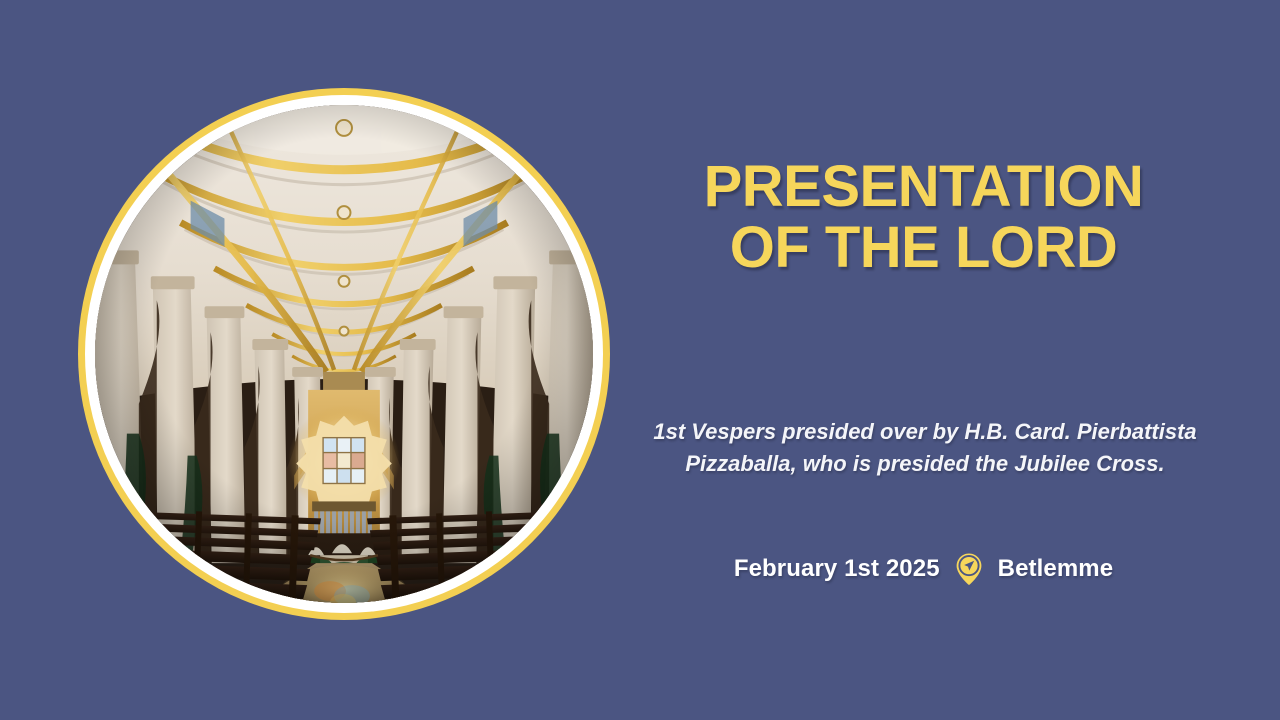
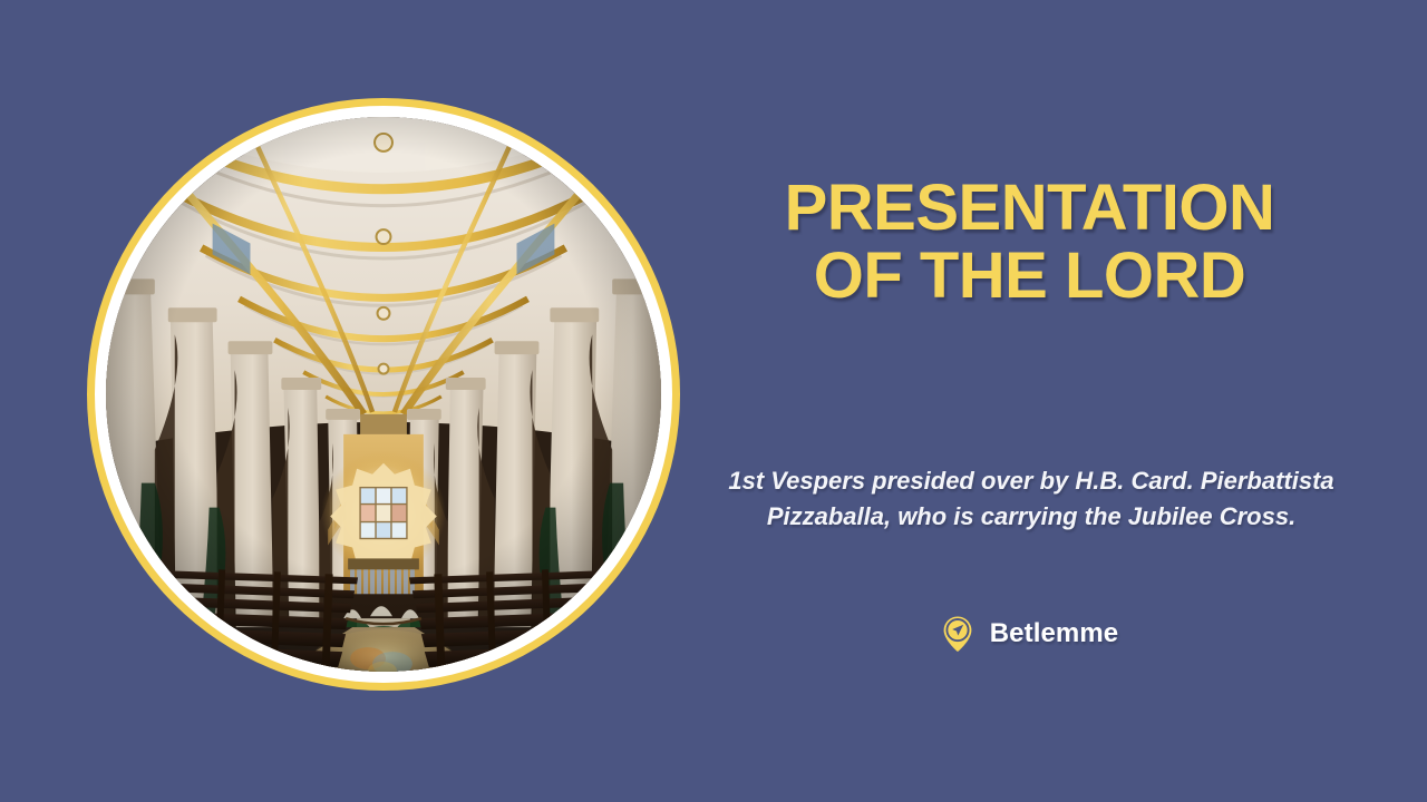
  PRESENTATION
  OF THE LORD
- 1st Vespers presided over by H.B. Card. Pierbattista Pizzaballa, who is presided the Jubilee Cross.
+ 1st Vespers presided over by H.B. Card. Pierbattista Pizzaballa, who is carrying the Jubilee Cross.
- February 1st 2025
  Betlemme
